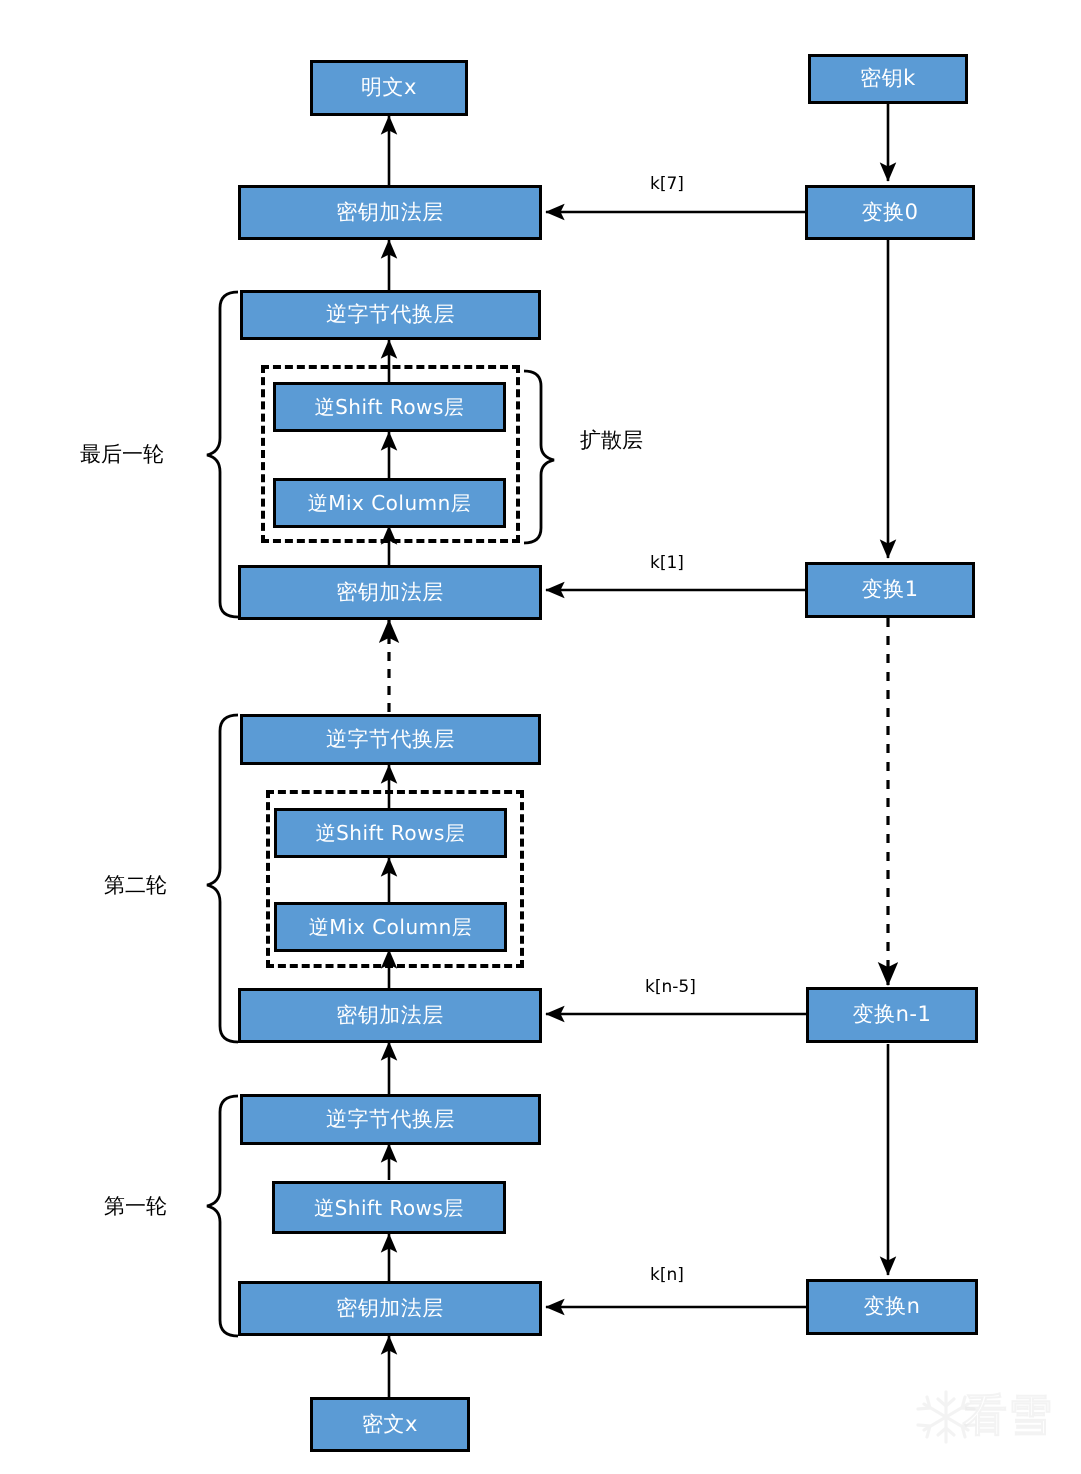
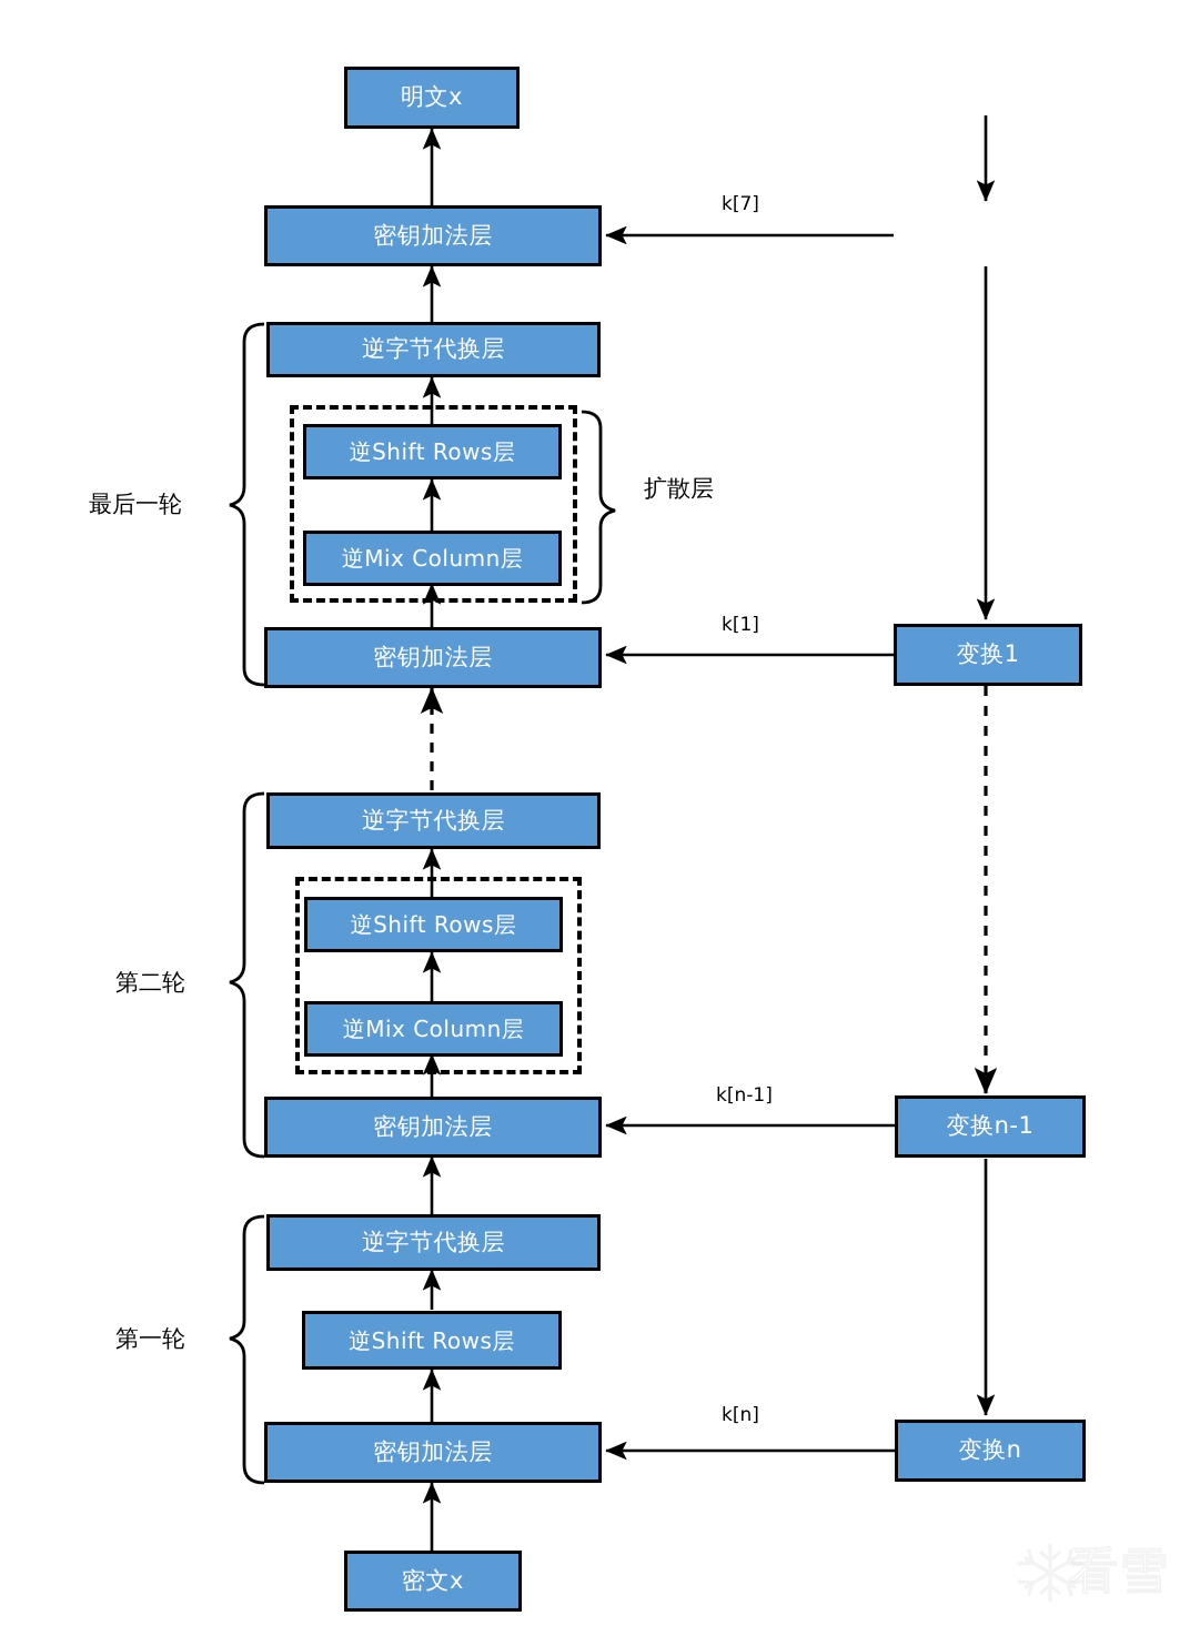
  明文x
- 密钥k
- 变换0
  密钥加法层
  逆字节代换层
  逆Shift Rows层
  逆Mix Column层
  密钥加法层
  变换1
  逆字节代换层
  逆Shift Rows层
  逆Mix Column层
  密钥加法层
  变换n-1
  逆字节代换层
  逆Shift Rows层
  密钥加法层
  变换n
  密文x
  k[7]
  k[1]
- k[n-5]
+ k[n-1]
  k[n]
  最后一轮
  第二轮
  第一轮
  扩散层
